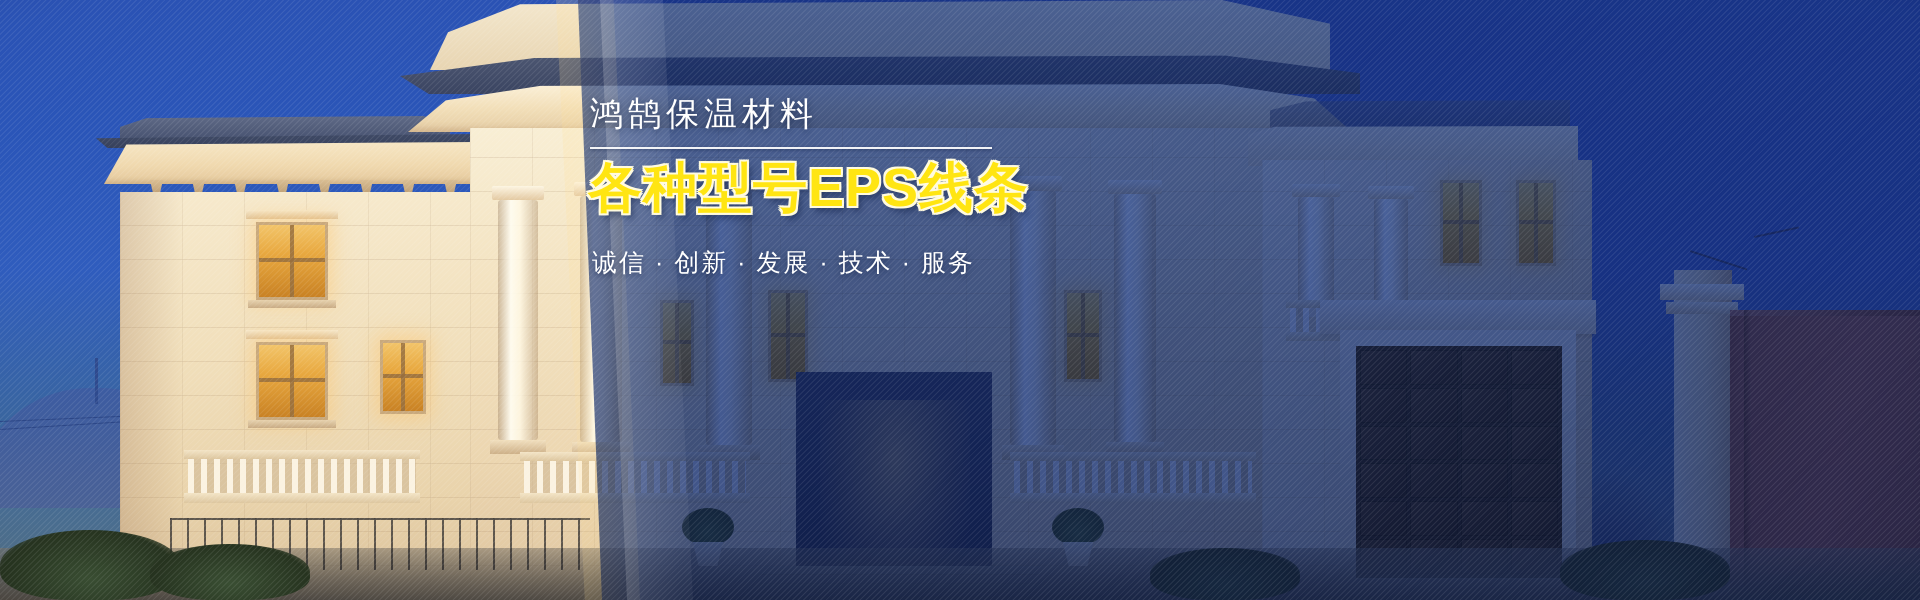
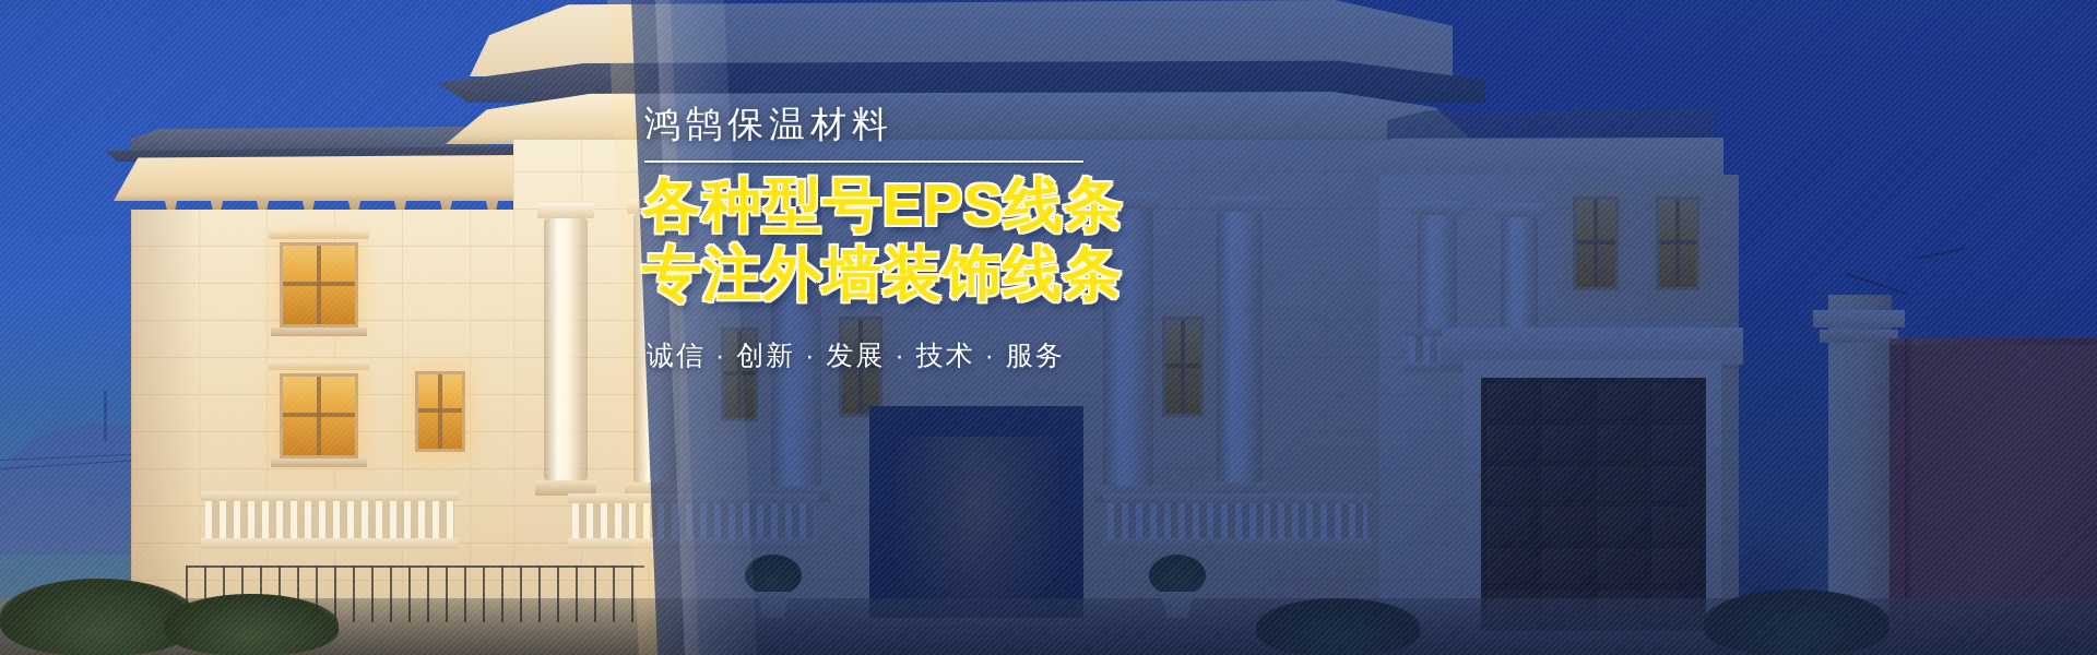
  鸿鹄保温材料
  各种型号EPS线条
+ 专注外墙装饰线条
  诚信 · 创新 · 发展 · 技术 · 服务
